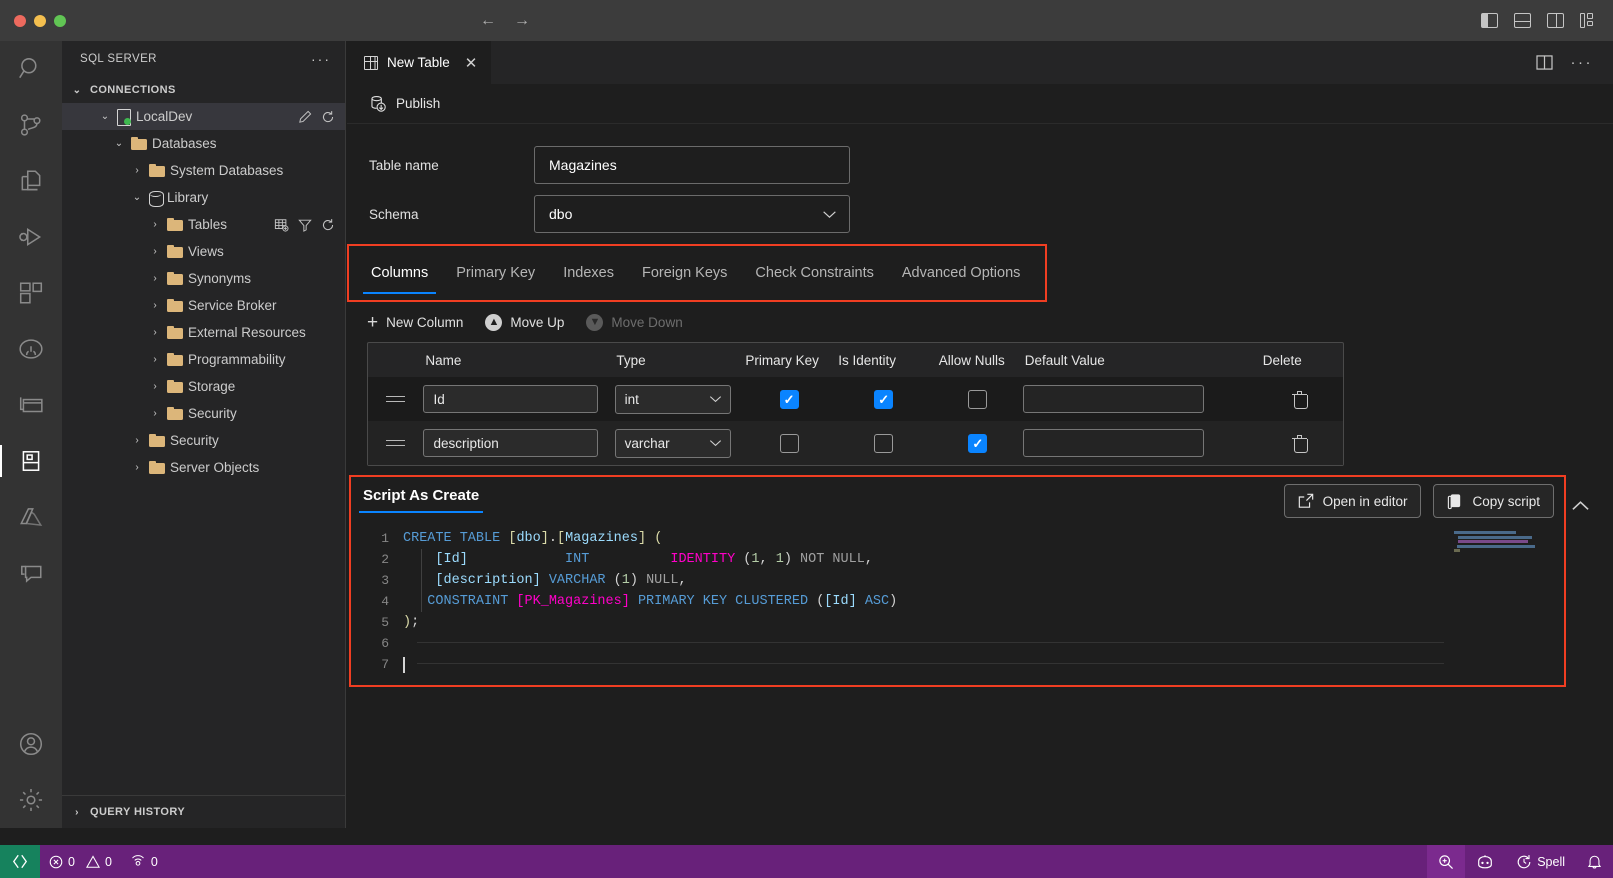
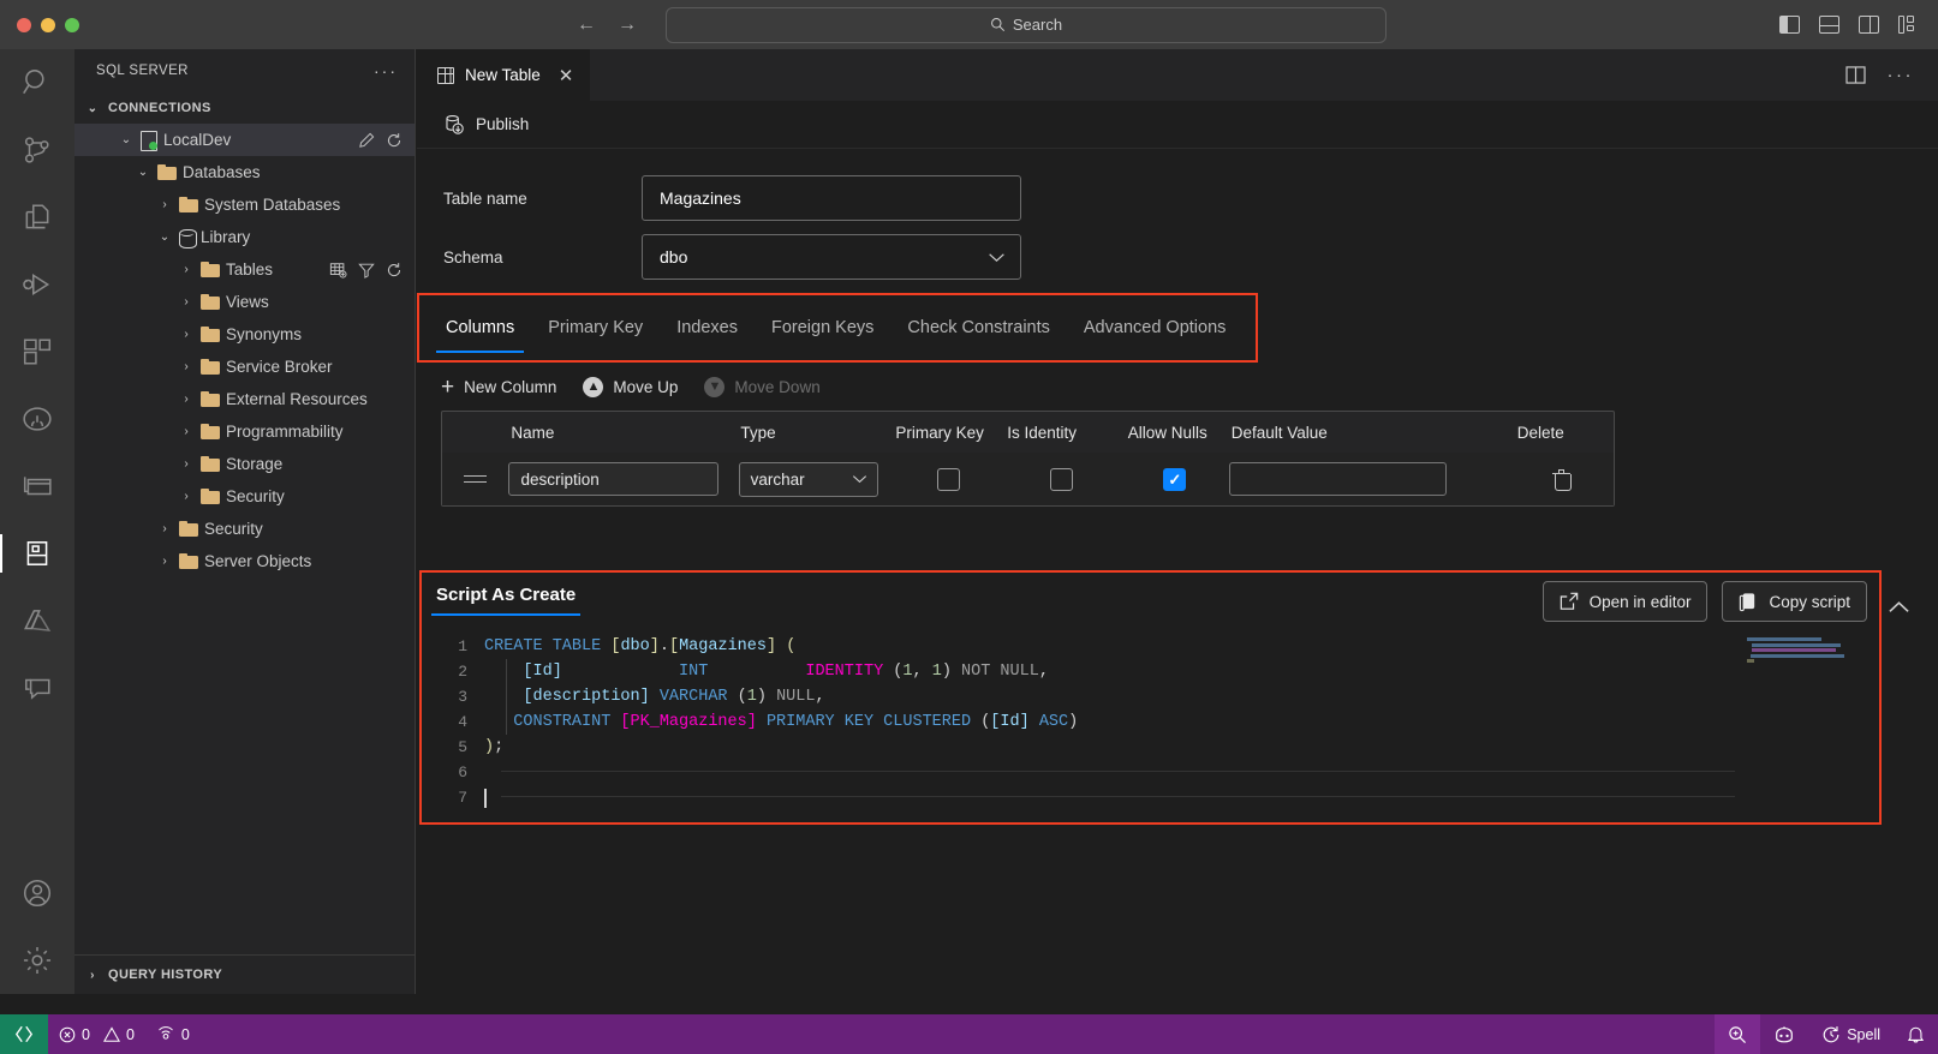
  ←
  →
+ Search
  SQL SERVER
  ···
  ⌄
  CONNECTIONS
  ⌄
  LocalDev
  ⌄
  Databases
  ›
  System Databases
  ⌄
  Library
  ›
  Tables
  ›
  Views
  ›
  Synonyms
  ›
  Service Broker
  ›
  External Resources
  ›
  Programmability
  ›
  Storage
  ›
  Security
  ›
  Security
  ›
  Server Objects
  ›
  QUERY HISTORY
  New Table
  ✕
  ···
  Publish
  Table name
  Magazines
  Schema
  dbo
  Columns
  Primary Key
  Indexes
  Foreign Keys
  Check Constraints
  Advanced Options
  +
  New Column
  ▲
  Move Up
  ▼
  Move Down
  Name
  Type
  Primary Key
  Is Identity
  Allow Nulls
  Default Value
  Delete
- Id
- int
  description
  varchar
  Script As Create
  Open in editor
  Copy script
  1
  CREATE TABLE [dbo].[Magazines] (
  2
  [Id] INT IDENTITY (1, 1) NOT NULL,
  3
  [description] VARCHAR (1) NULL,
  4
  CONSTRAINT [PK_Magazines] PRIMARY KEY CLUSTERED ([Id] ASC)
  5
  );
  6
  7
  0
  0
  0
  Spell
